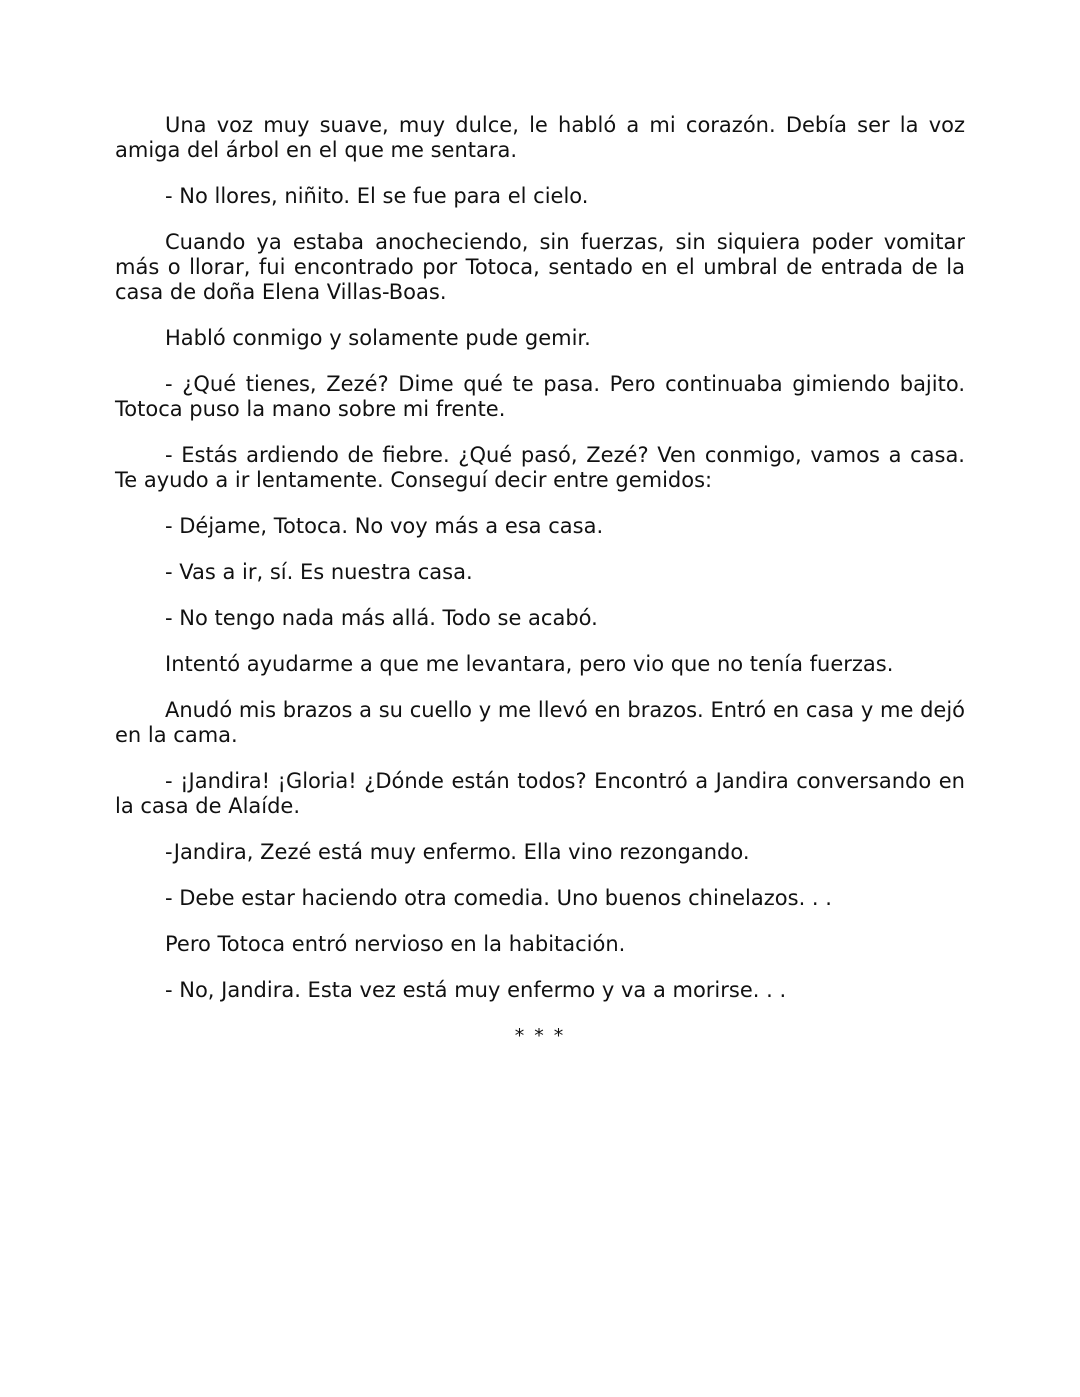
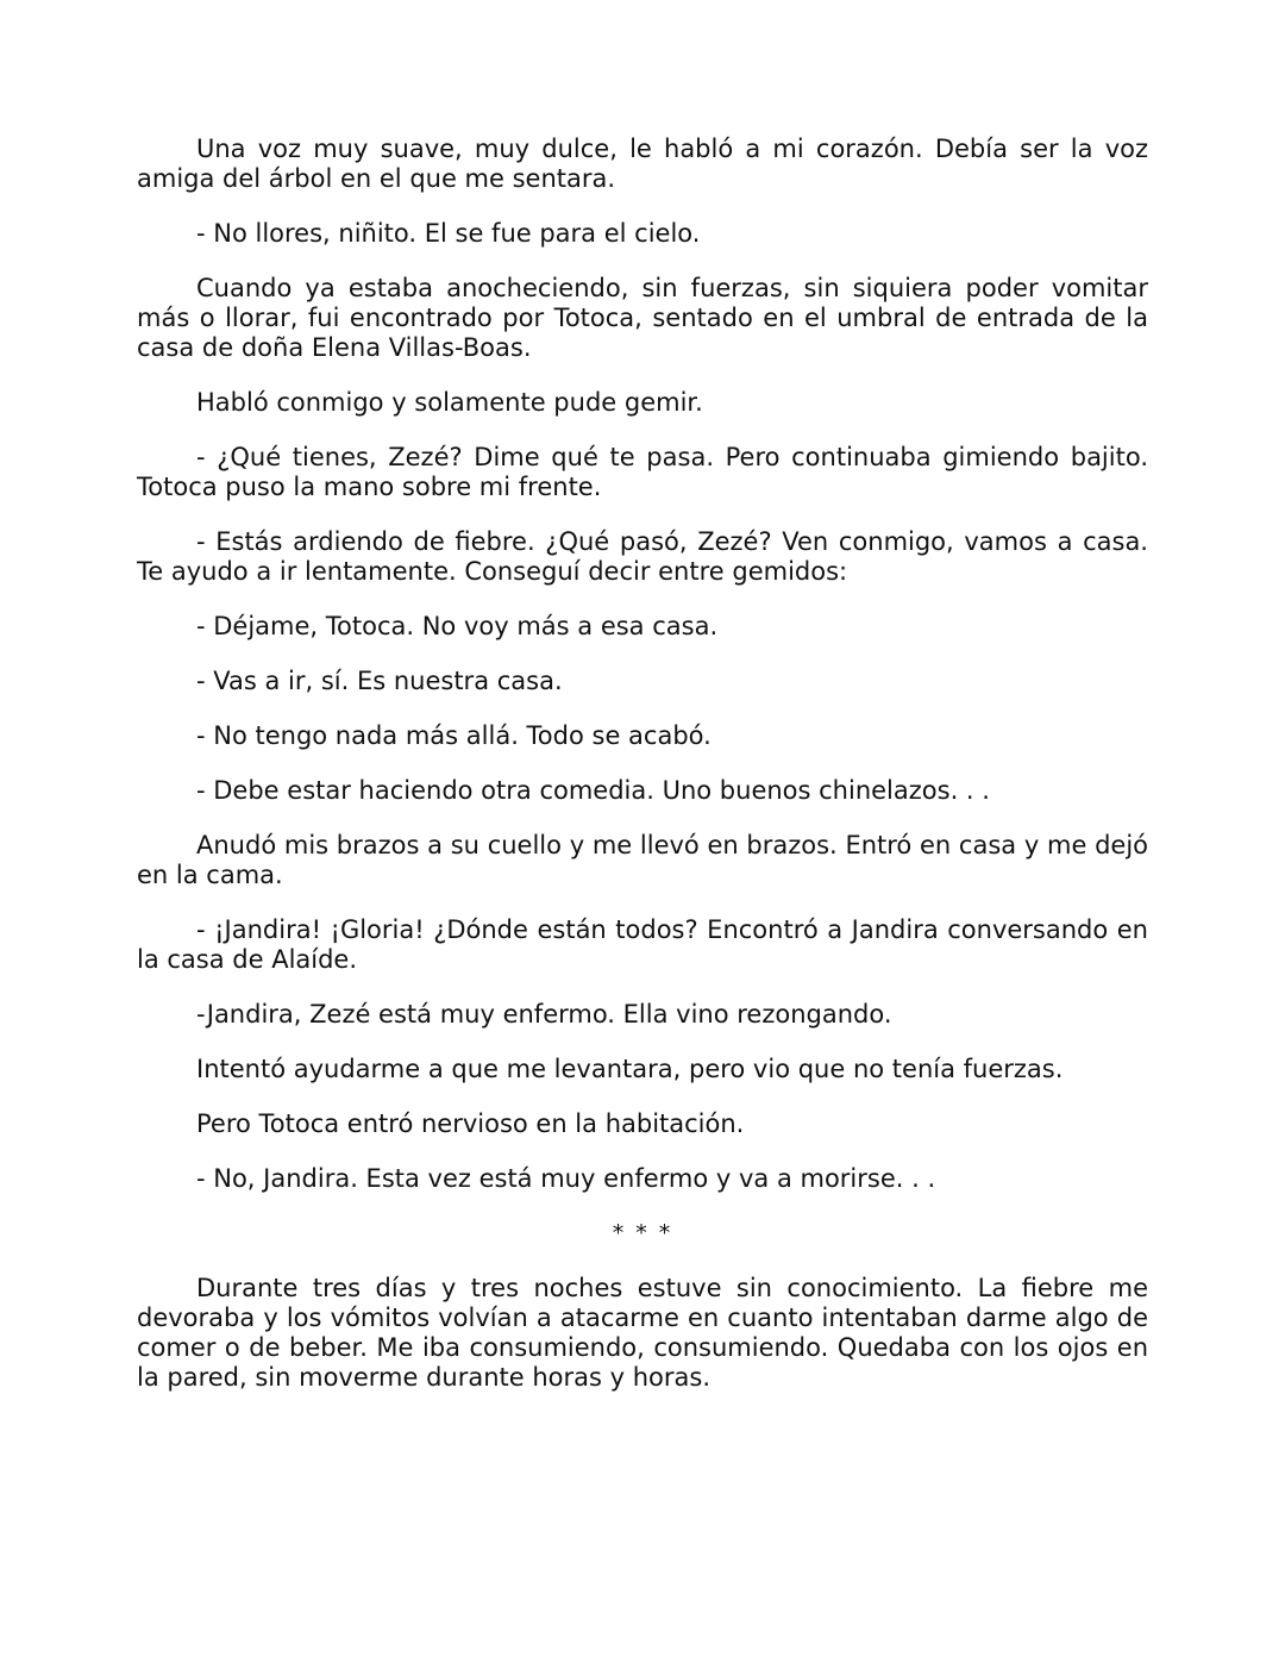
  Una voz muy suave, muy dulce, le habló a mi corazón. Debía ser la voz amiga del árbol en el que me sentara.
  - No llores, niñito. El se fue para el cielo.
  Cuando ya estaba anocheciendo, sin fuerzas, sin siquiera poder vomitar más o llorar, fui encontrado por Totoca, sentado en el umbral de entrada de la casa de doña Elena Villas-Boas.
  Habló conmigo y solamente pude gemir.
  - ¿Qué tienes, Zezé? Dime qué te pasa. Pero continuaba gimiendo bajito. Totoca puso la mano sobre mi frente.
  - Estás ardiendo de fiebre. ¿Qué pasó, Zezé? Ven conmigo, vamos a casa. Te ayudo a ir lentamente. Conseguí decir entre gemidos:
  - Déjame, Totoca. No voy más a esa casa.
  - Vas a ir, sí. Es nuestra casa.
  - No tengo nada más allá. Todo se acabó.
- Intentó ayudarme a que me levantara, pero vio que no tenía fuerzas.
+ - Debe estar haciendo otra comedia. Uno buenos chinelazos. . .
  Anudó mis brazos a su cuello y me llevó en brazos. Entró en casa y me dejó en la cama.
  - ¡Jandira! ¡Gloria! ¿Dónde están todos? Encontró a Jandira conversando en la casa de Alaíde.
  -Jandira, Zezé está muy enfermo. Ella vino rezongando.
- - Debe estar haciendo otra comedia. Uno buenos chinelazos. . .
+ Intentó ayudarme a que me levantara, pero vio que no tenía fuerzas.
  Pero Totoca entró nervioso en la habitación.
  - No, Jandira. Esta vez está muy enfermo y va a morirse. . .
  * * *
+ Durante tres días y tres noches estuve sin conocimiento. La fiebre me devoraba y los vómitos volvían a atacarme en cuanto intentaban darme algo de comer o de beber. Me iba consumiendo, consumiendo. Quedaba con los ojos en la pared, sin moverme durante horas y horas.
